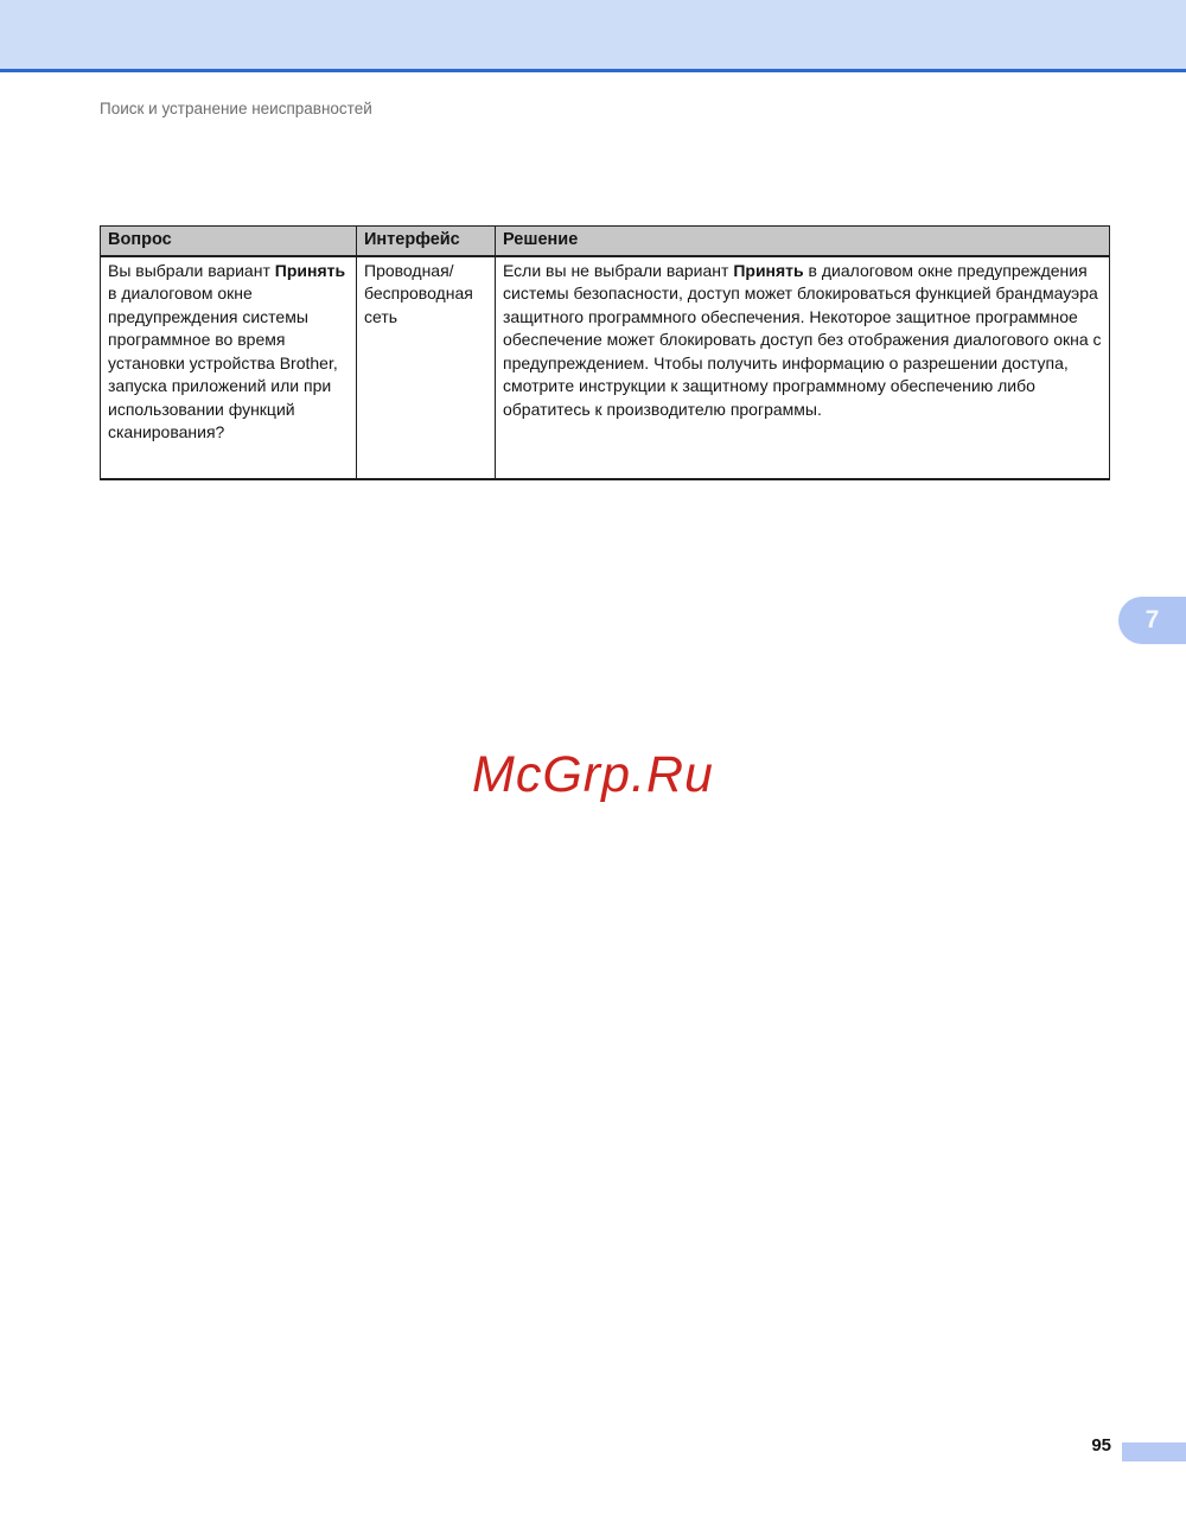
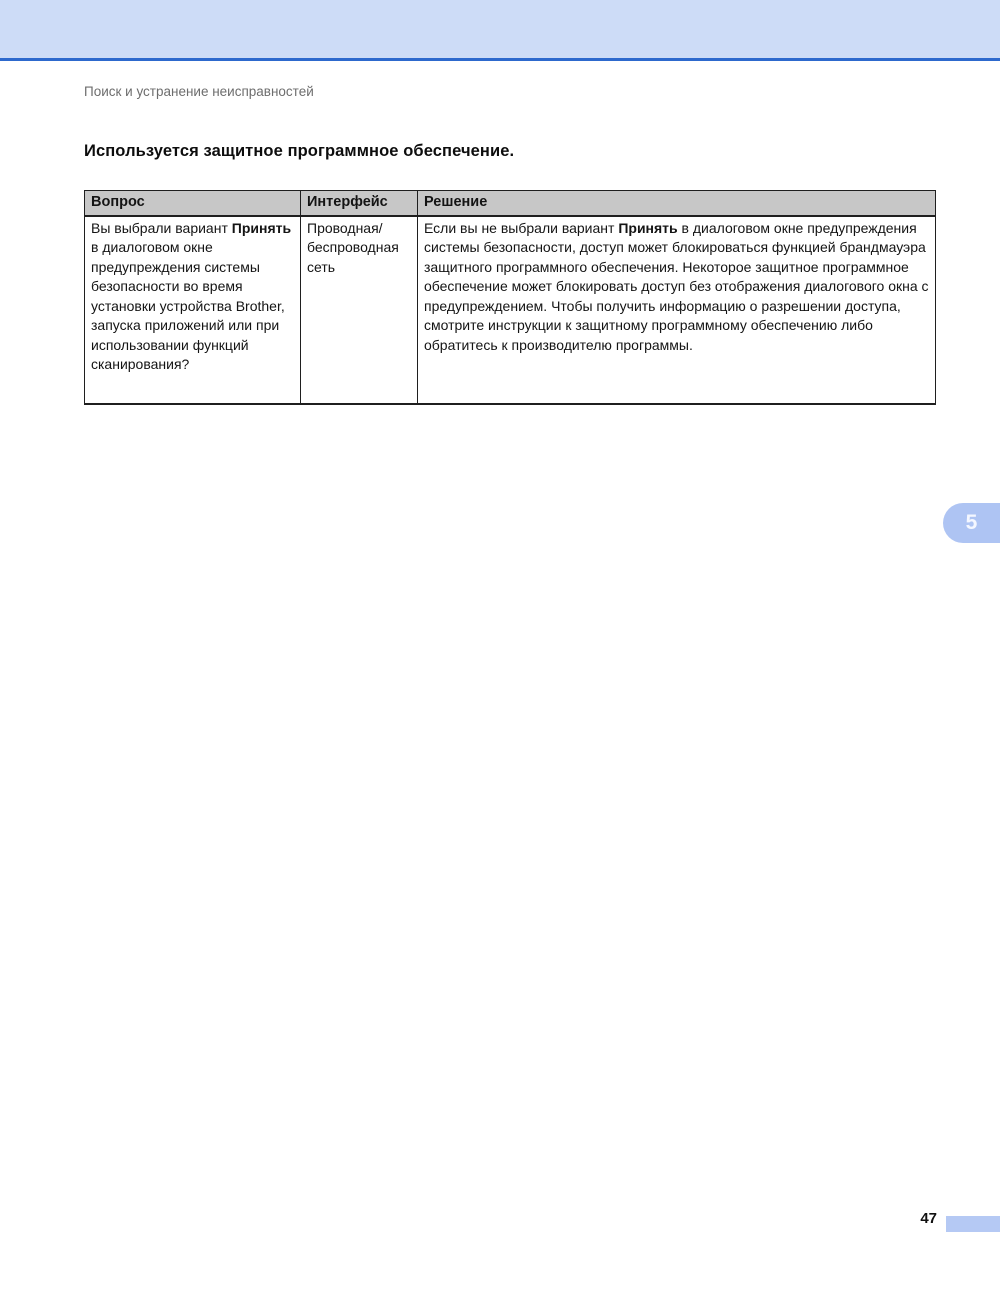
  Поиск и устранение неисправностей
+ Используется защитное программное обеспечение.
  Вопрос	Интерфейс	Решение
- Вы выбрали вариант Принять в диалоговом окне предупреждения системы программное во время установки устройства Brother, запуска приложений или при использовании функций сканирования?	Проводная/беспроводная сеть	Если вы не выбрали вариант Принять в диалоговом окне предупреждения системы безопасности, доступ может блокироваться функцией брандмауэра защитного программного обеспечения. Некоторое защитное программное обеспечение может блокировать доступ без отображения диалогового окна с предупреждением. Чтобы получить информацию о разрешении доступа, смотрите инструкции к защитному программному обеспечению либо обратитесь к производителю программы.
+ Вы выбрали вариант Принять в диалоговом окне предупреждения системы безопасности во время установки устройства Brother, запуска приложений или при использовании функций сканирования?	Проводная/беспроводная сеть	Если вы не выбрали вариант Принять в диалоговом окне предупреждения системы безопасности, доступ может блокироваться функцией брандмауэра защитного программного обеспечения. Некоторое защитное программное обеспечение может блокировать доступ без отображения диалогового окна с предупреждением. Чтобы получить информацию о разрешении доступа, смотрите инструкции к защитному программному обеспечению либо обратитесь к производителю программы.
- McGrp.Ru
- 7
+ 5
- 95
+ 47
